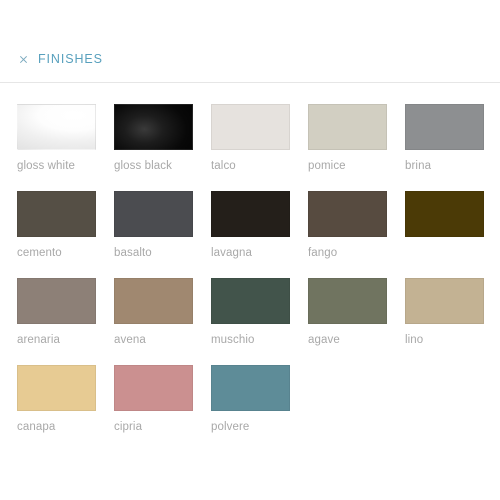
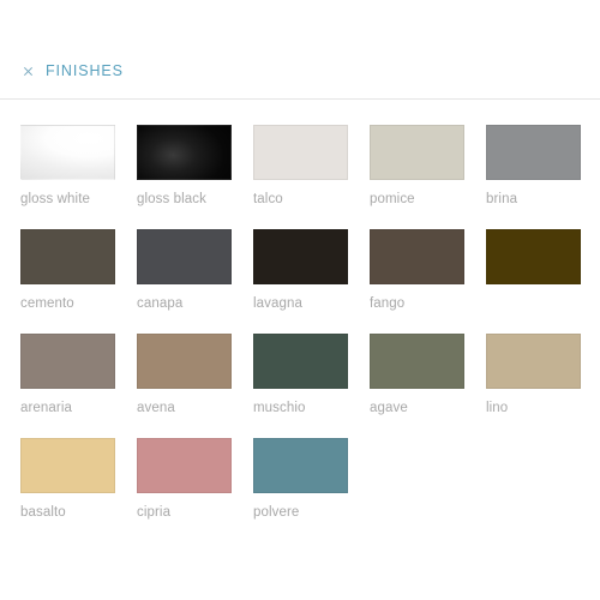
  FINISHES
  gloss white
  gloss black
  talco
  pomice
  brina
  cemento
- basalto
+ canapa
  lavagna
  fango
  arenaria
  avena
  muschio
  agave
  lino
- canapa
+ basalto
  cipria
  polvere
